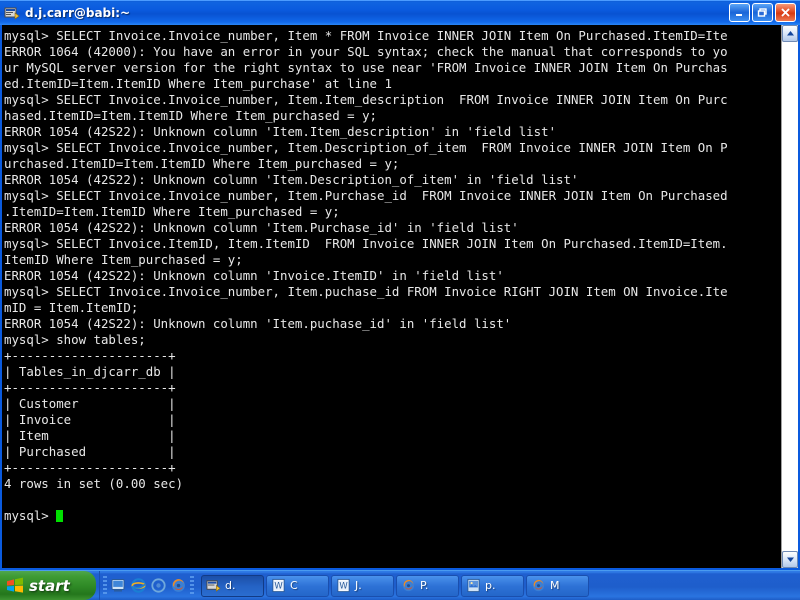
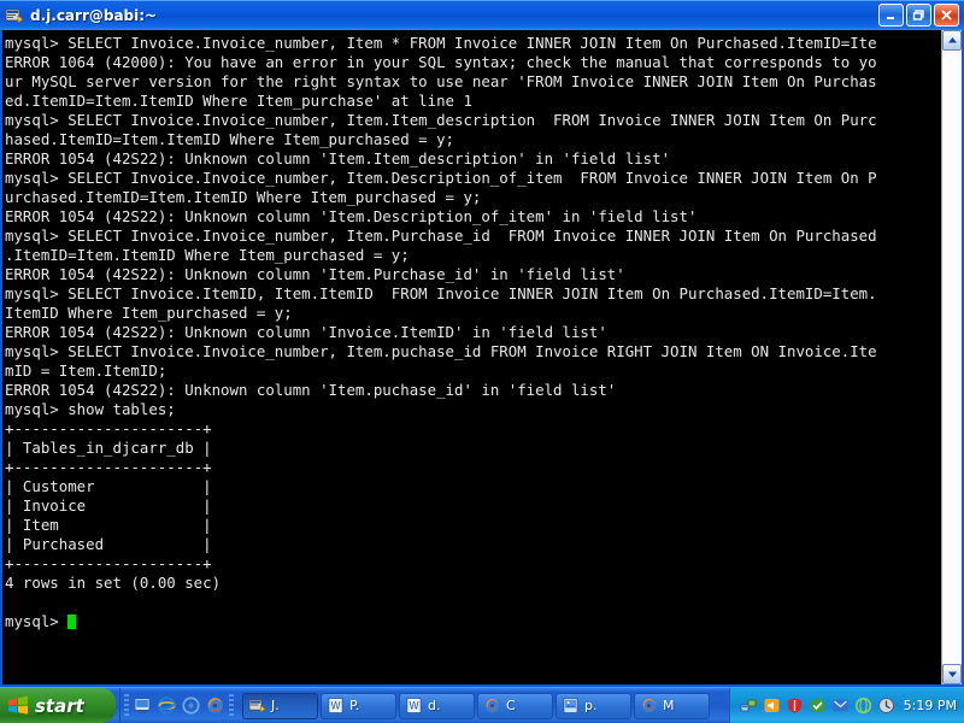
  d.j.carr@babi:~
  mysql> SELECT Invoice.Invoice_number, Item * FROM Invoice INNER JOIN Item On Purchased.ItemID=Ite
  ERROR 1064 (42000): You have an error in your SQL syntax; check the manual that corresponds to yo
  ur MySQL server version for the right syntax to use near 'FROM Invoice INNER JOIN Item On Purchas
  ed.ItemID=Item.ItemID Where Item_purchase' at line 1
  mysql> SELECT Invoice.Invoice_number, Item.Item_description FROM Invoice INNER JOIN Item On Purc
  hased.ItemID=Item.ItemID Where Item_purchased = y;
  ERROR 1054 (42S22): Unknown column 'Item.Item_description' in 'field list'
  mysql> SELECT Invoice.Invoice_number, Item.Description_of_item FROM Invoice INNER JOIN Item On P
  urchased.ItemID=Item.ItemID Where Item_purchased = y;
  ERROR 1054 (42S22): Unknown column 'Item.Description_of_item' in 'field list'
  mysql> SELECT Invoice.Invoice_number, Item.Purchase_id FROM Invoice INNER JOIN Item On Purchased
  .ItemID=Item.ItemID Where Item_purchased = y;
  ERROR 1054 (42S22): Unknown column 'Item.Purchase_id' in 'field list'
  mysql> SELECT Invoice.ItemID, Item.ItemID FROM Invoice INNER JOIN Item On Purchased.ItemID=Item.
  ItemID Where Item_purchased = y;
  ERROR 1054 (42S22): Unknown column 'Invoice.ItemID' in 'field list'
  mysql> SELECT Invoice.Invoice_number, Item.puchase_id FROM Invoice RIGHT JOIN Item ON Invoice.Ite
  mID = Item.ItemID;
  ERROR 1054 (42S22): Unknown column 'Item.puchase_id' in 'field list'
  mysql> show tables;
  +---------------------+
  | Tables_in_djcarr_db |
  +---------------------+
  | Customer |
  | Invoice |
  | Item |
  | Purchased |
  +---------------------+
  4 rows in set (0.00 sec)
  mysql>
  start
- d.
+ J.
  W
- C
+ P.
  W
- J.
+ d.
- P.
+ C
  p.
  M
+ 5:19 PM
